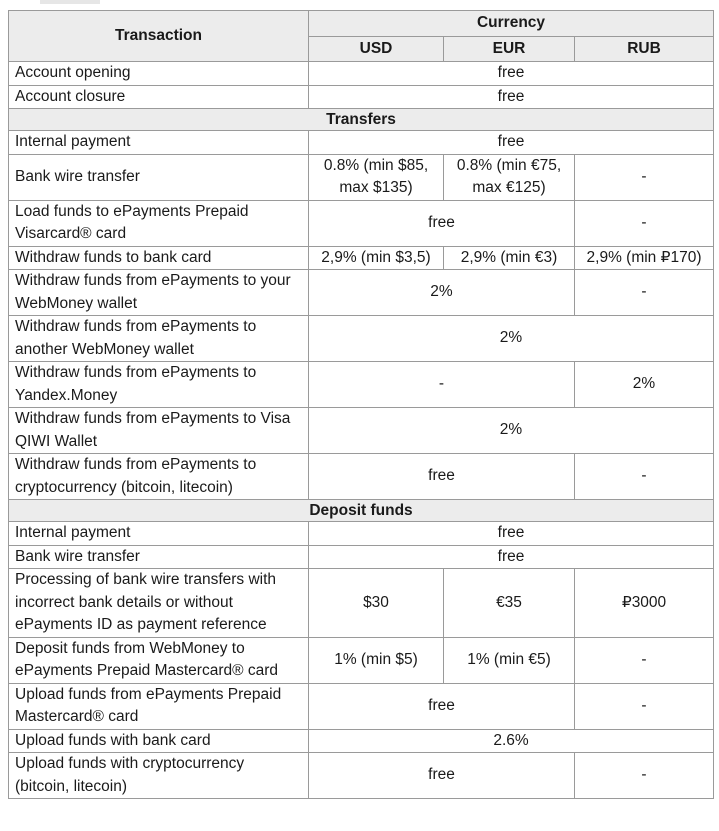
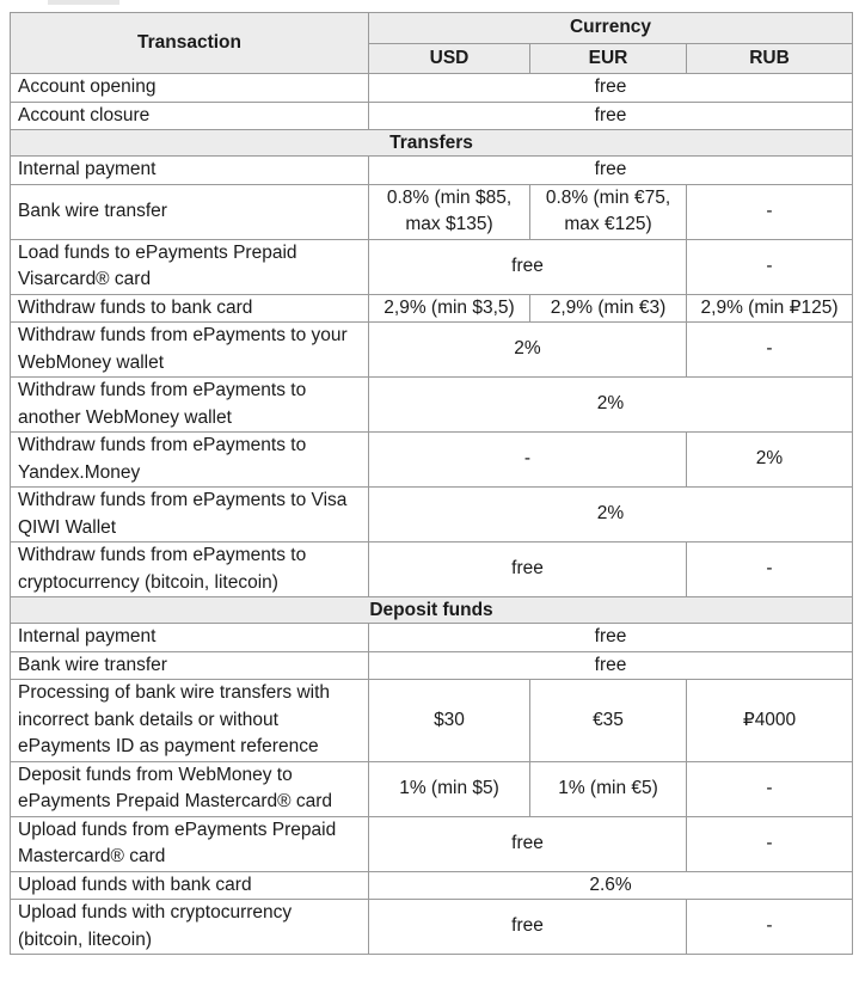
  Transaction	Currency
  USD	EUR	RUB
  Account opening	free
  Account closure	free
  Transfers
  Internal payment	free
  Bank wire transfer	0.8% (min $85, max $135)	0.8% (min €75, max €125)	-
  Load funds to ePayments Prepaid Visarcard® card	free	-
- Withdraw funds to bank card	2,9% (min $3,5)	2,9% (min €3)	2,9% (min ₽170)
+ Withdraw funds to bank card	2,9% (min $3,5)	2,9% (min €3)	2,9% (min ₽125)
  Withdraw funds from ePayments to your WebMoney wallet	2%	-
  Withdraw funds from ePayments to another WebMoney wallet	2%
  Withdraw funds from ePayments to Yandex.Money	-	2%
  Withdraw funds from ePayments to Visa QIWI Wallet	2%
  Withdraw funds from ePayments to cryptocurrency (bitcoin, litecoin)	free	-
  Deposit funds
  Internal payment	free
  Bank wire transfer	free
- Processing of bank wire transfers with incorrect bank details or without ePayments ID as payment reference	$30	€35	₽3000
+ Processing of bank wire transfers with incorrect bank details or without ePayments ID as payment reference	$30	€35	₽4000
  Deposit funds from WebMoney to ePayments Prepaid Mastercard® card	1% (min $5)	1% (min €5)	-
  Upload funds from ePayments Prepaid Mastercard® card	free	-
  Upload funds with bank card	2.6%
  Upload funds with cryptocurrency (bitcoin, litecoin)	free	-
